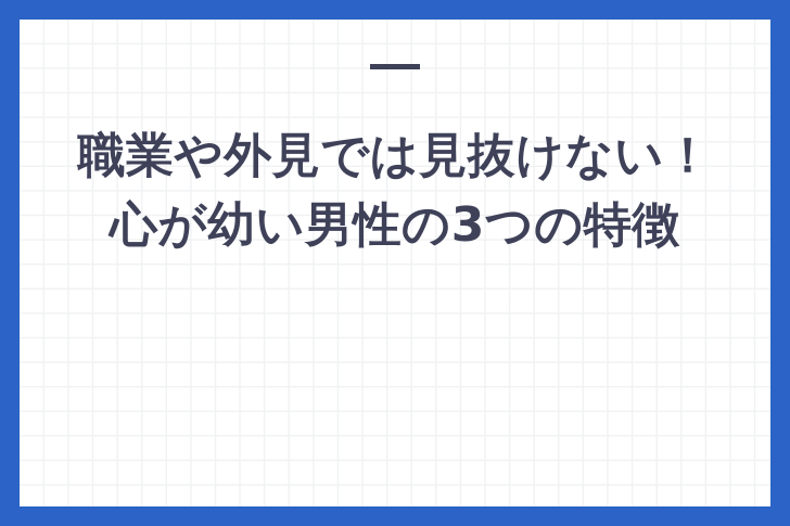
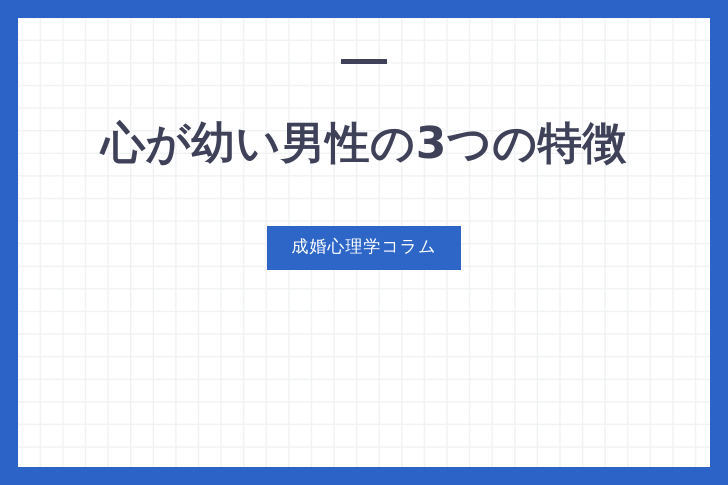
- 職業や外見では見抜けない！
  心が幼い男性の3つの特徴
+ 成婚心理学コラム
